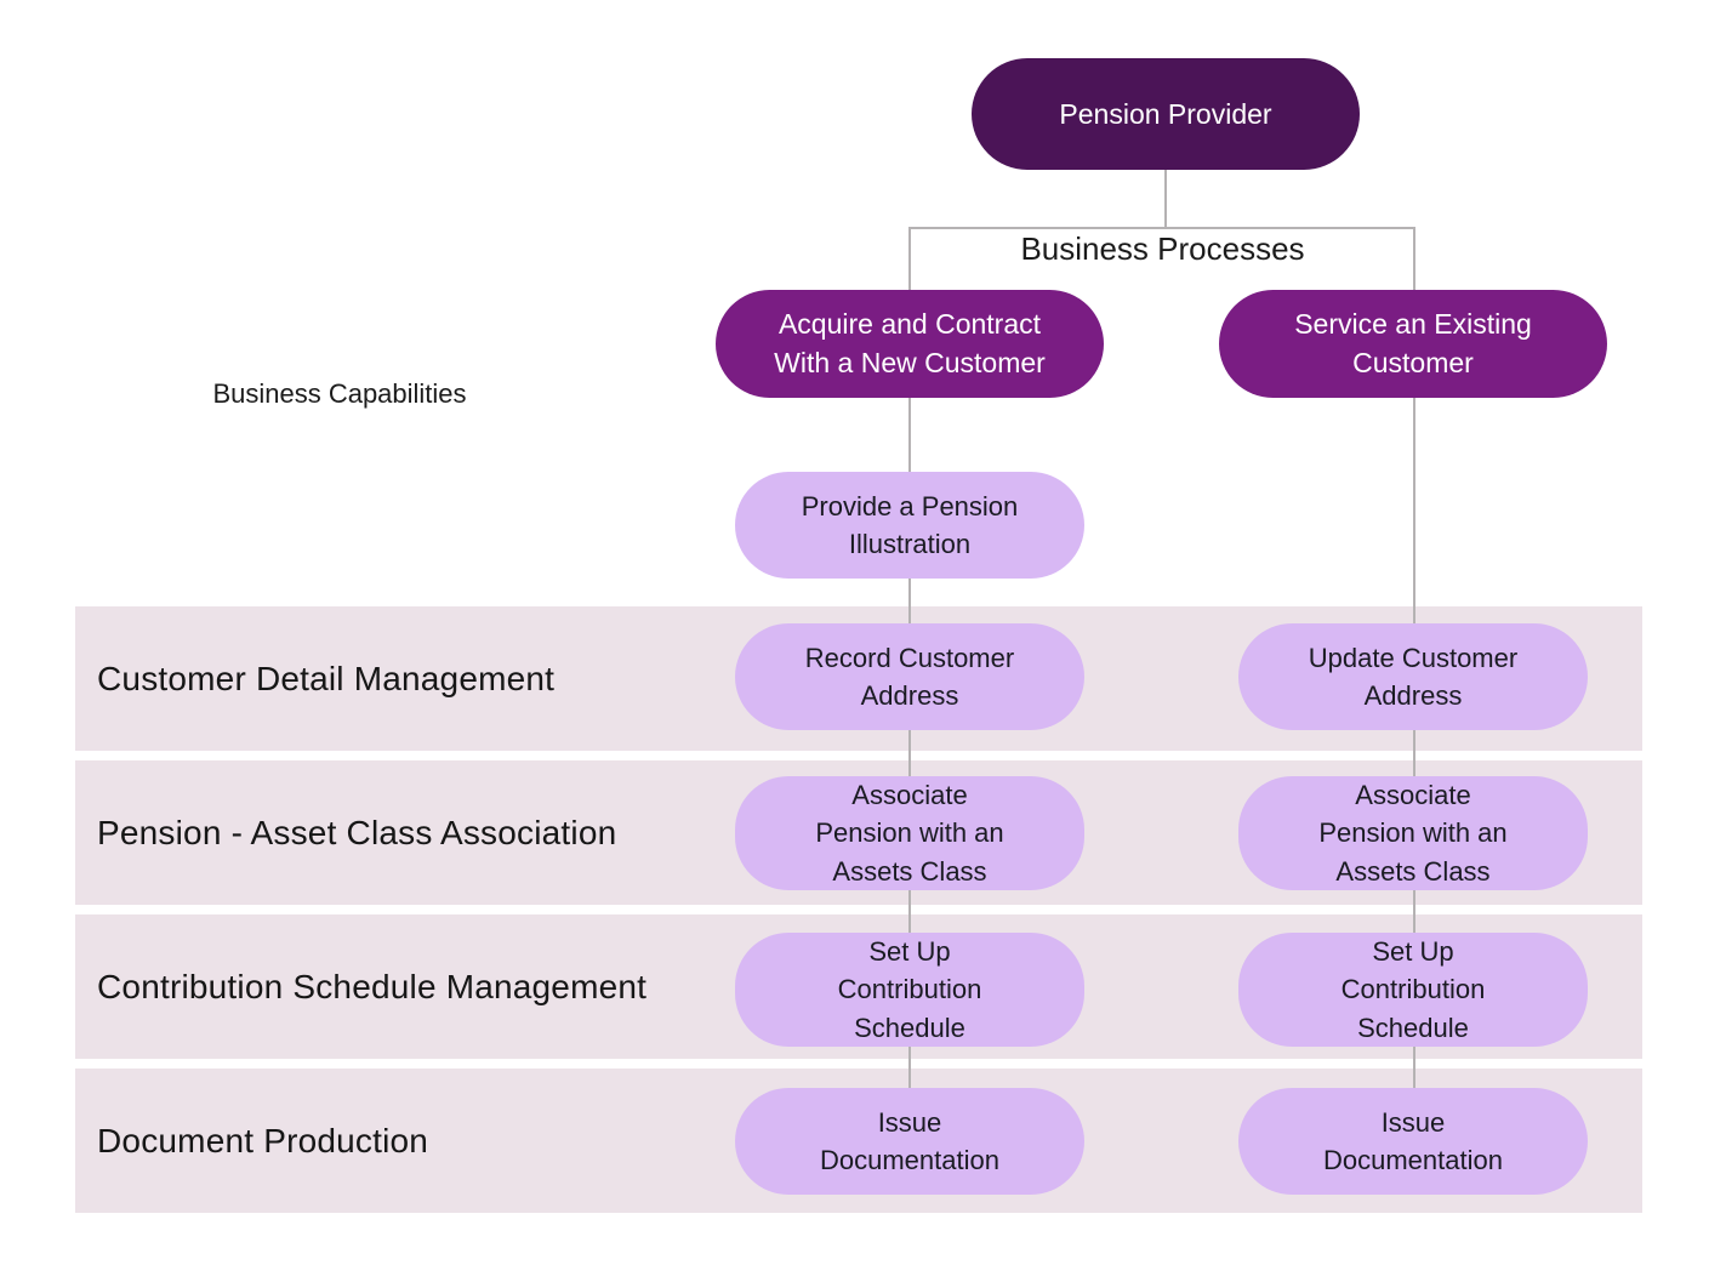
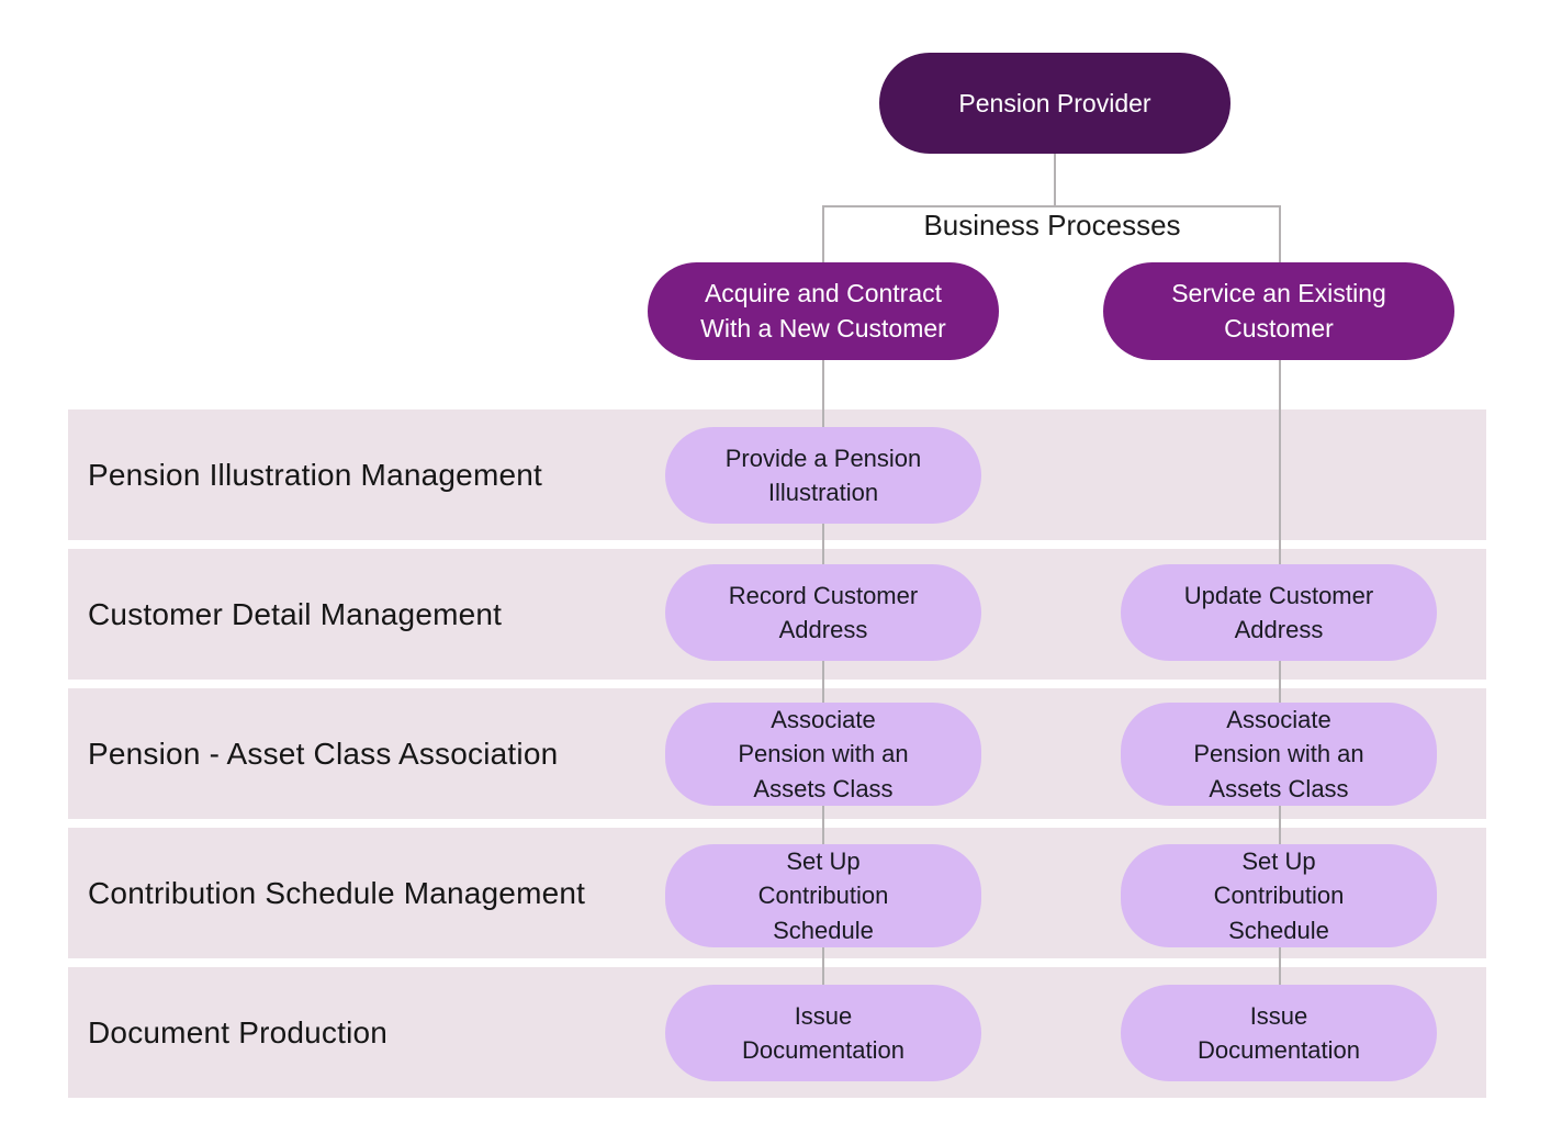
  Pension Provider
  Business Processes
- Business Capabilities
  Acquire and Contract
  With a New Customer
  Service an Existing
  Customer
+ Pension Illustration Management
  Customer Detail Management
  Pension - Asset Class Association
  Contribution Schedule Management
  Document Production
  Provide a Pension
  Illustration
  Record Customer
  Address
  Update Customer
  Address
  Associate
  Pension with an
  Assets Class
  Associate
  Pension with an
  Assets Class
  Set Up
  Contribution
  Schedule
  Set Up
  Contribution
  Schedule
  Issue
  Documentation
  Issue
  Documentation
